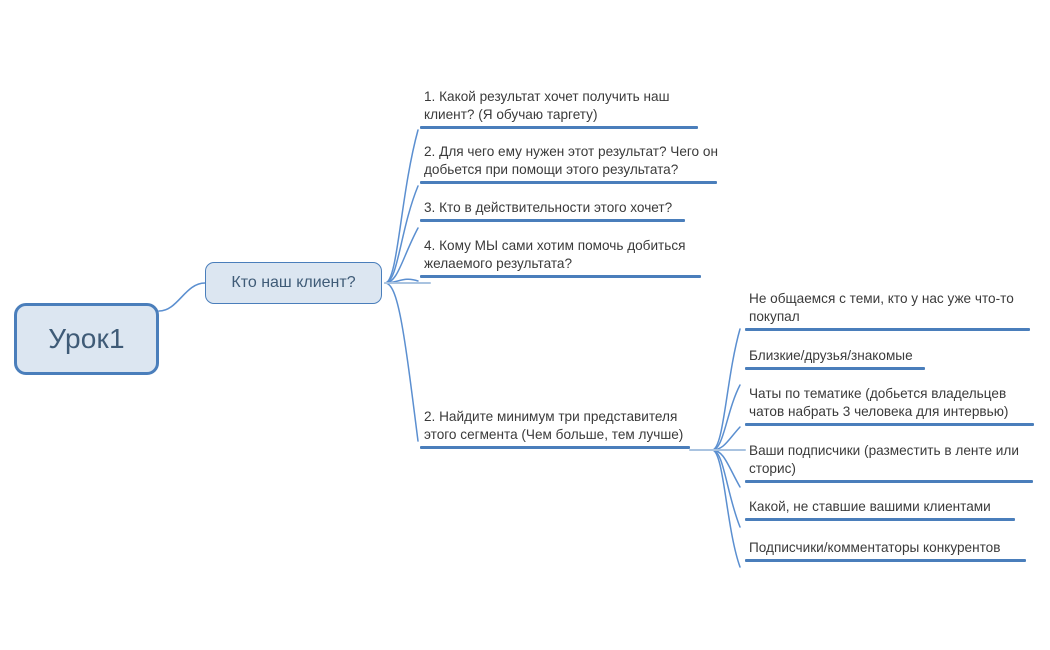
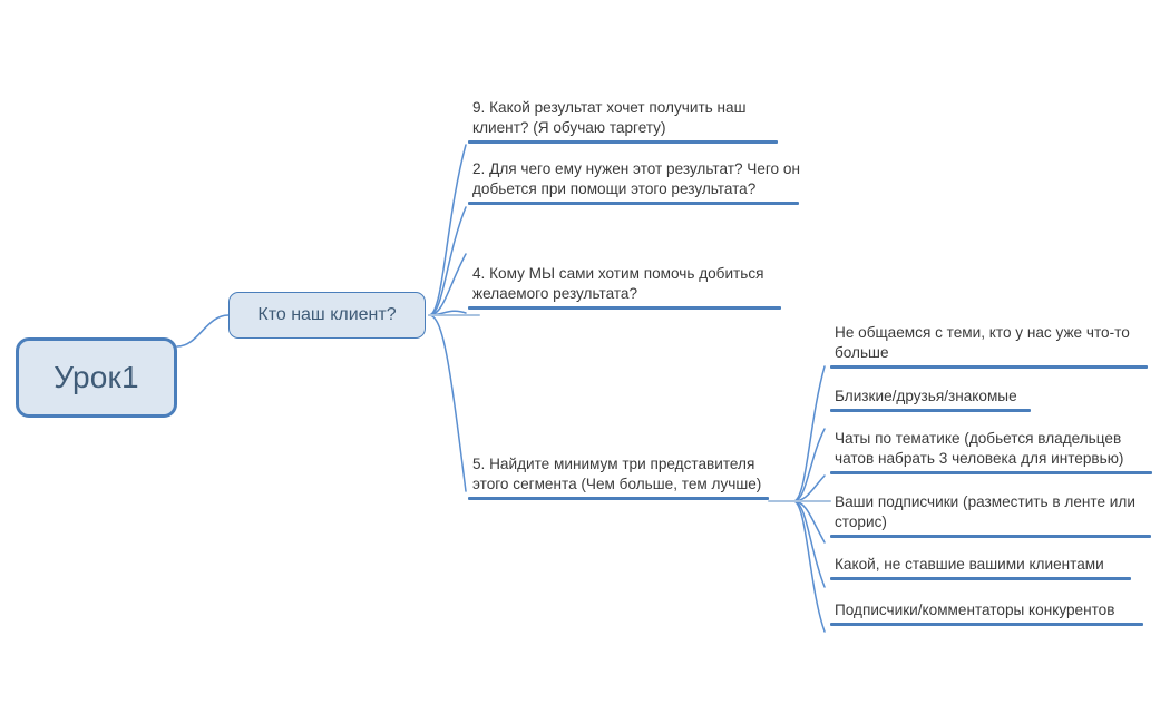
  Урок1
  Кто наш клиент?
- 1. Какой результат хочет получить наш клиент? (Я обучаю таргету)
+ 9. Какой результат хочет получить наш клиент? (Я обучаю таргету)
  2. Для чего ему нужен этот результат? Чего он добьется при помощи этого результата?
- 3. Кто в действительности этого хочет?
  4. Кому МЫ сами хотим помочь добиться желаемого результата?
- 2. Найдите минимум три представителя этого сегмента (Чем больше, тем лучше)
+ 5. Найдите минимум три представителя этого сегмента (Чем больше, тем лучше)
- Не общаемся с теми, кто у нас уже что-то покупал
+ Не общаемся с теми, кто у нас уже что-то больше
  Близкие/друзья/знакомые
  Чаты по тематике (добьется владельцев чатов набрать 3 человека для интервью)
  Ваши подписчики (разместить в ленте или сторис)
  Какой, не ставшие вашими клиентами
  Подписчики/комментаторы конкурентов
